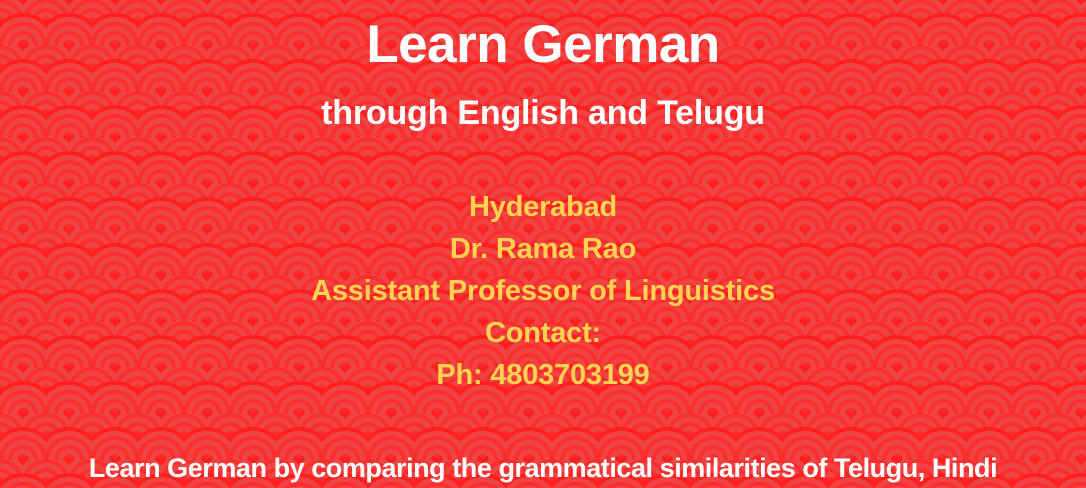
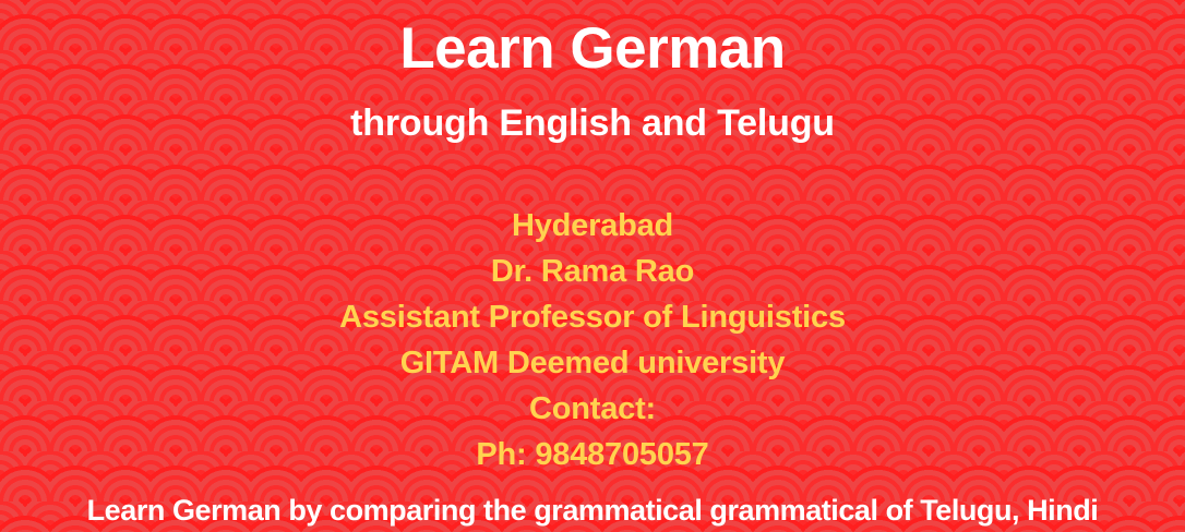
  Learn German
  through English and Telugu
  Hyderabad
  Dr. Rama Rao
  Assistant Professor of Linguistics
+ GITAM Deemed university
  Contact:
- Ph: 4803703199
+ Ph: 9848705057
- Learn German by comparing the grammatical similarities of Telugu, Hindi
+ Learn German by comparing the grammatical grammatical of Telugu, Hindi
